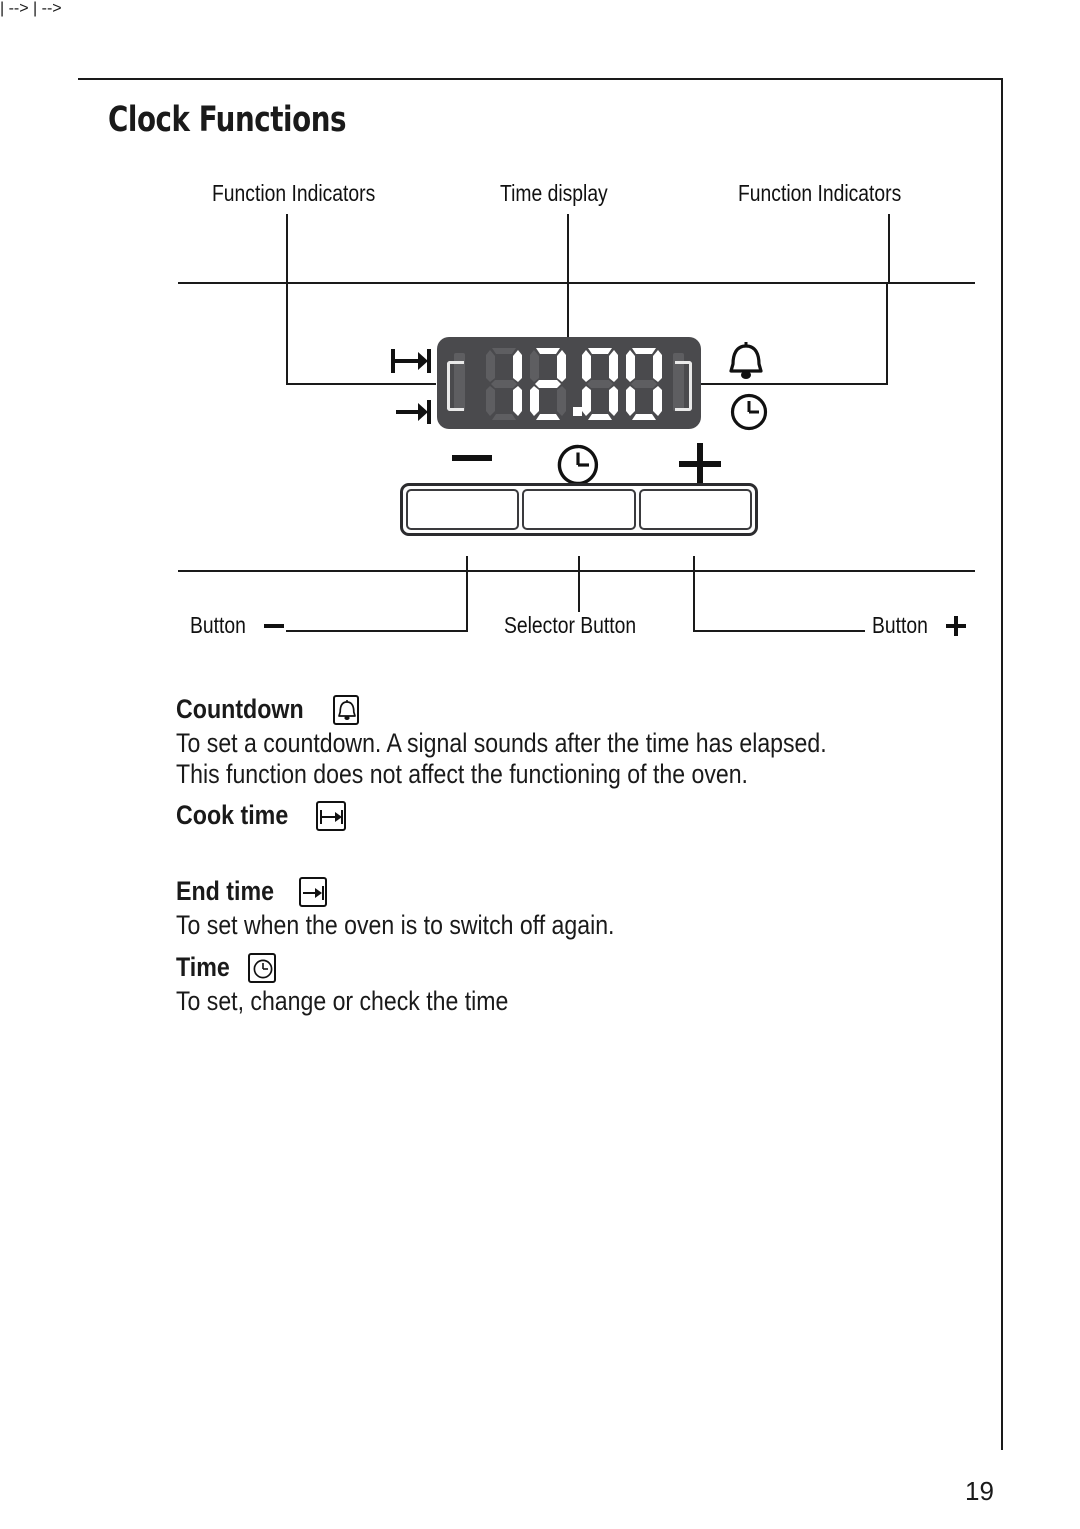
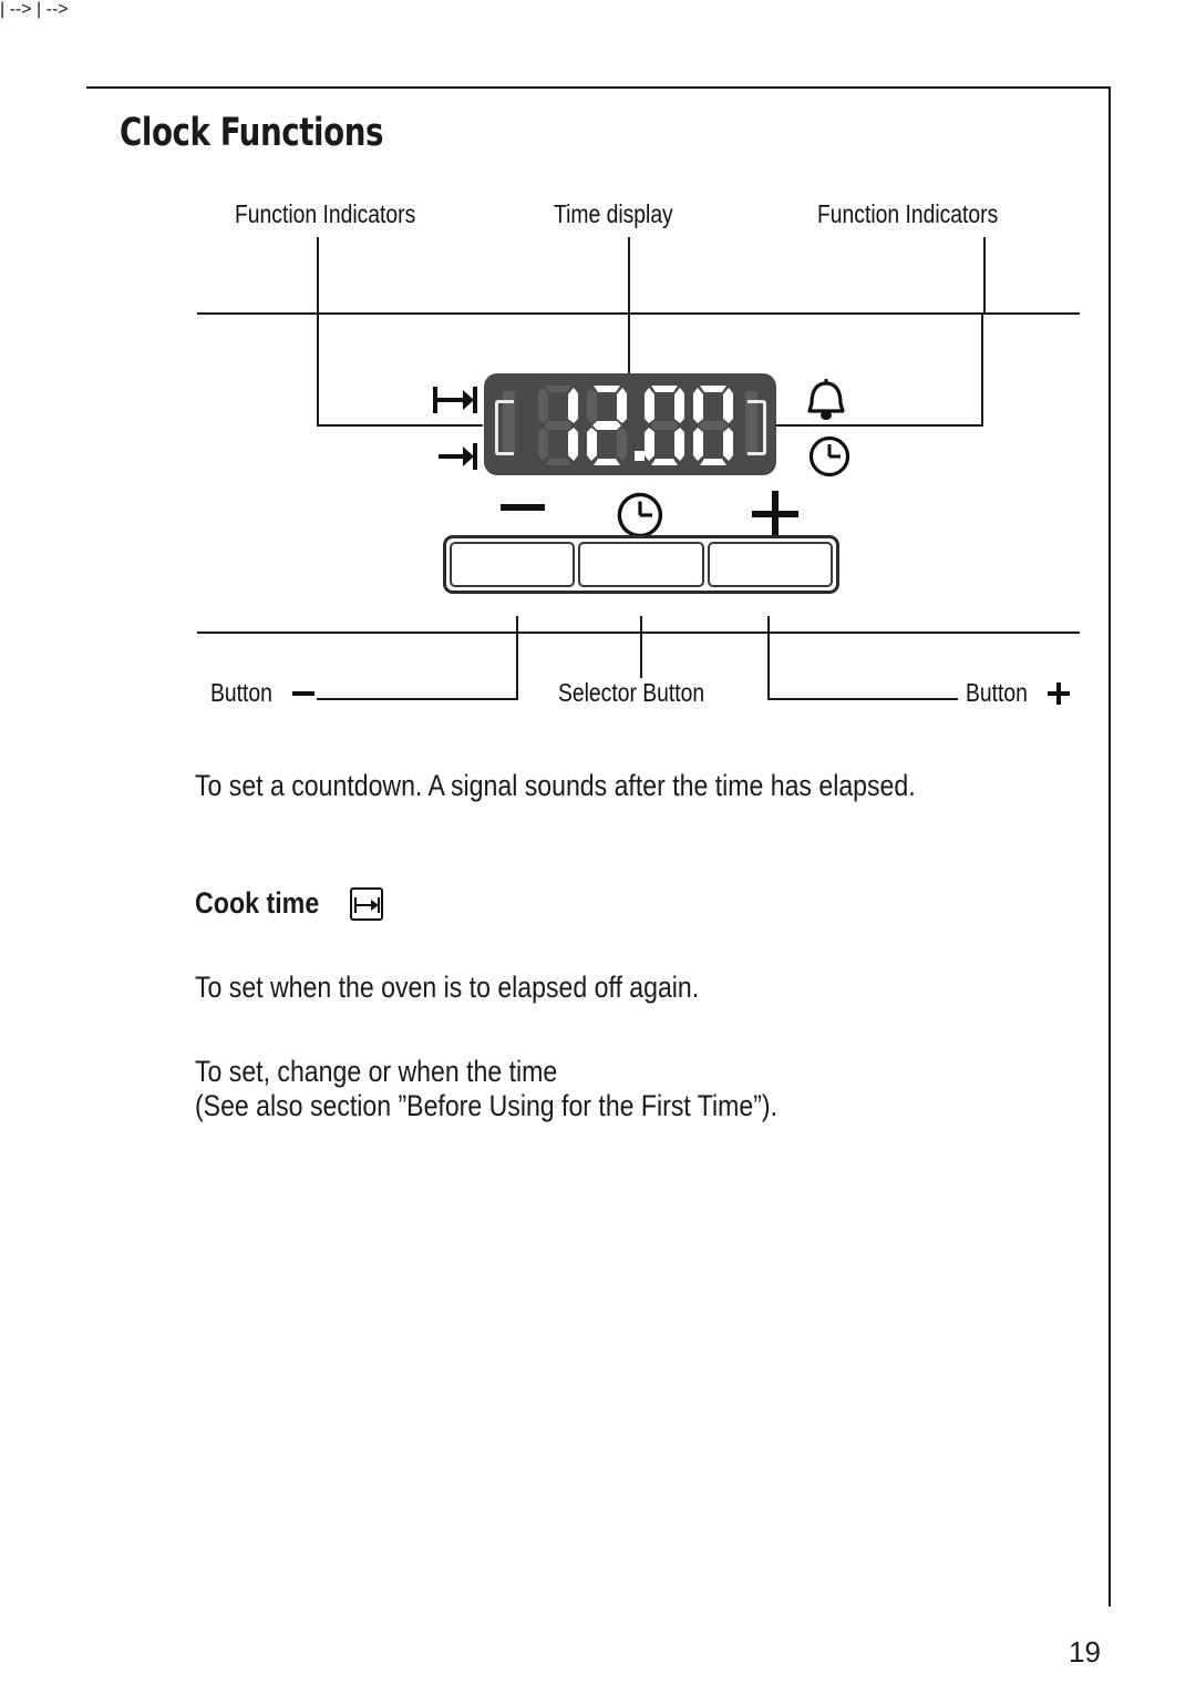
  Clock Functions
  Function Indicators
  Time display
  Function Indicators
  | --> | -->
  Button
  Selector Button
  Button
- Countdown
  To set a countdown. A signal sounds after the time has elapsed.
- This function does not affect the functioning of the oven.
  Cook time
- End time
- To set when the oven is to switch off again.
+ To set when the oven is to elapsed off again.
- Time
- To set, change or check the time
+ To set, change or when the time
+ (See also section ”Before Using for the First Time”).
  19
